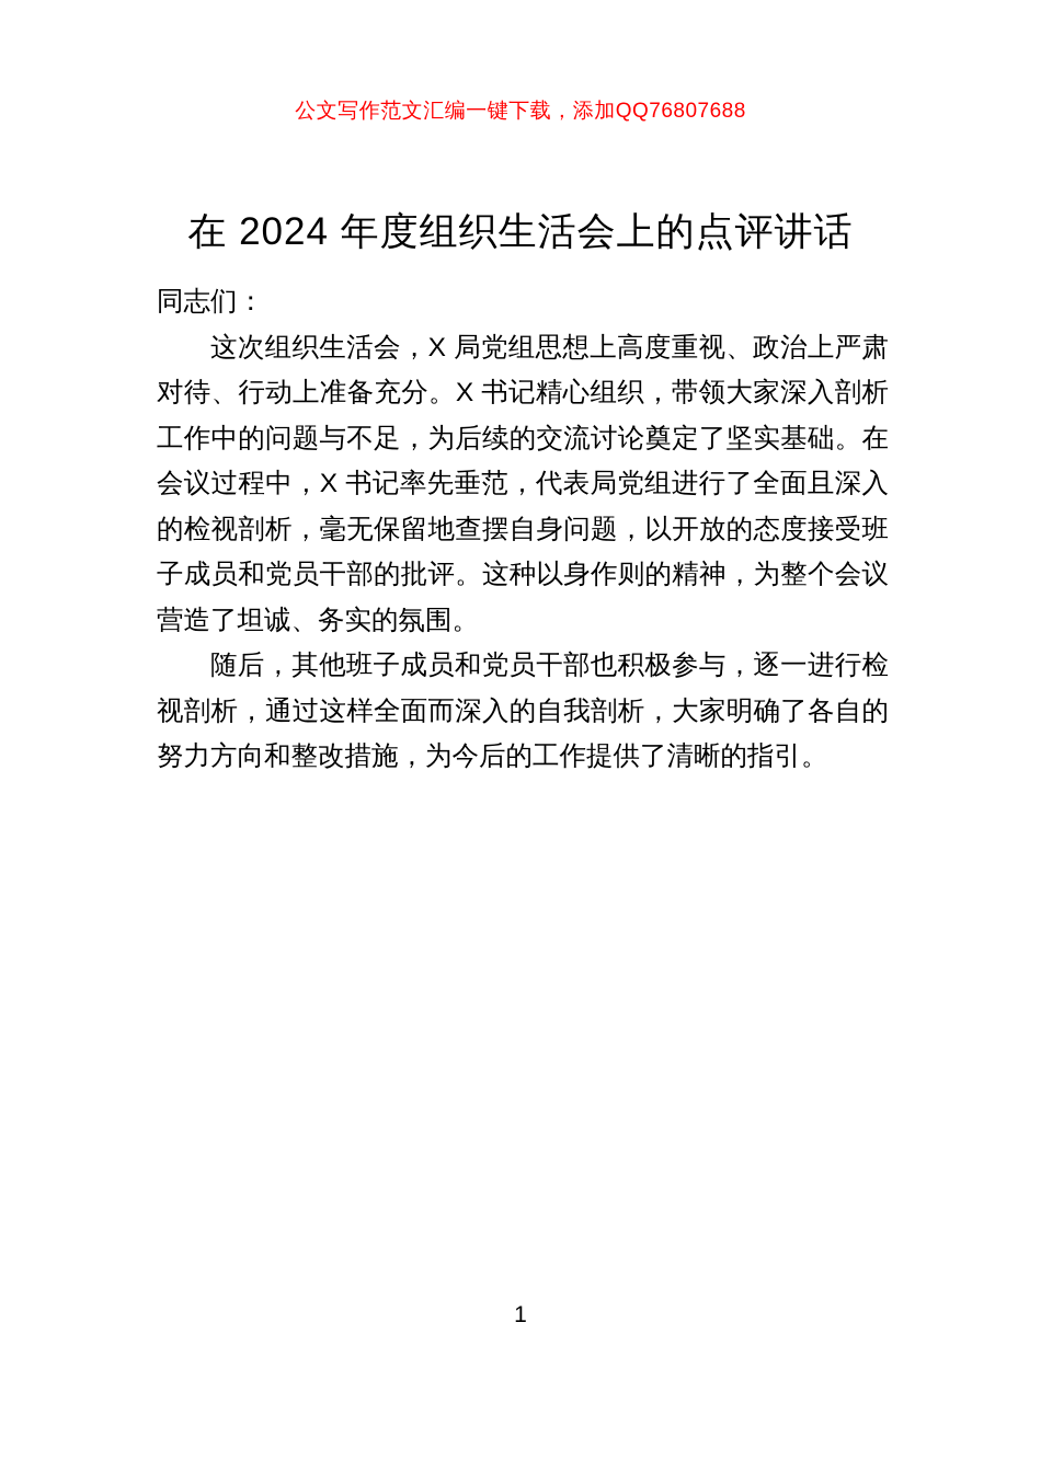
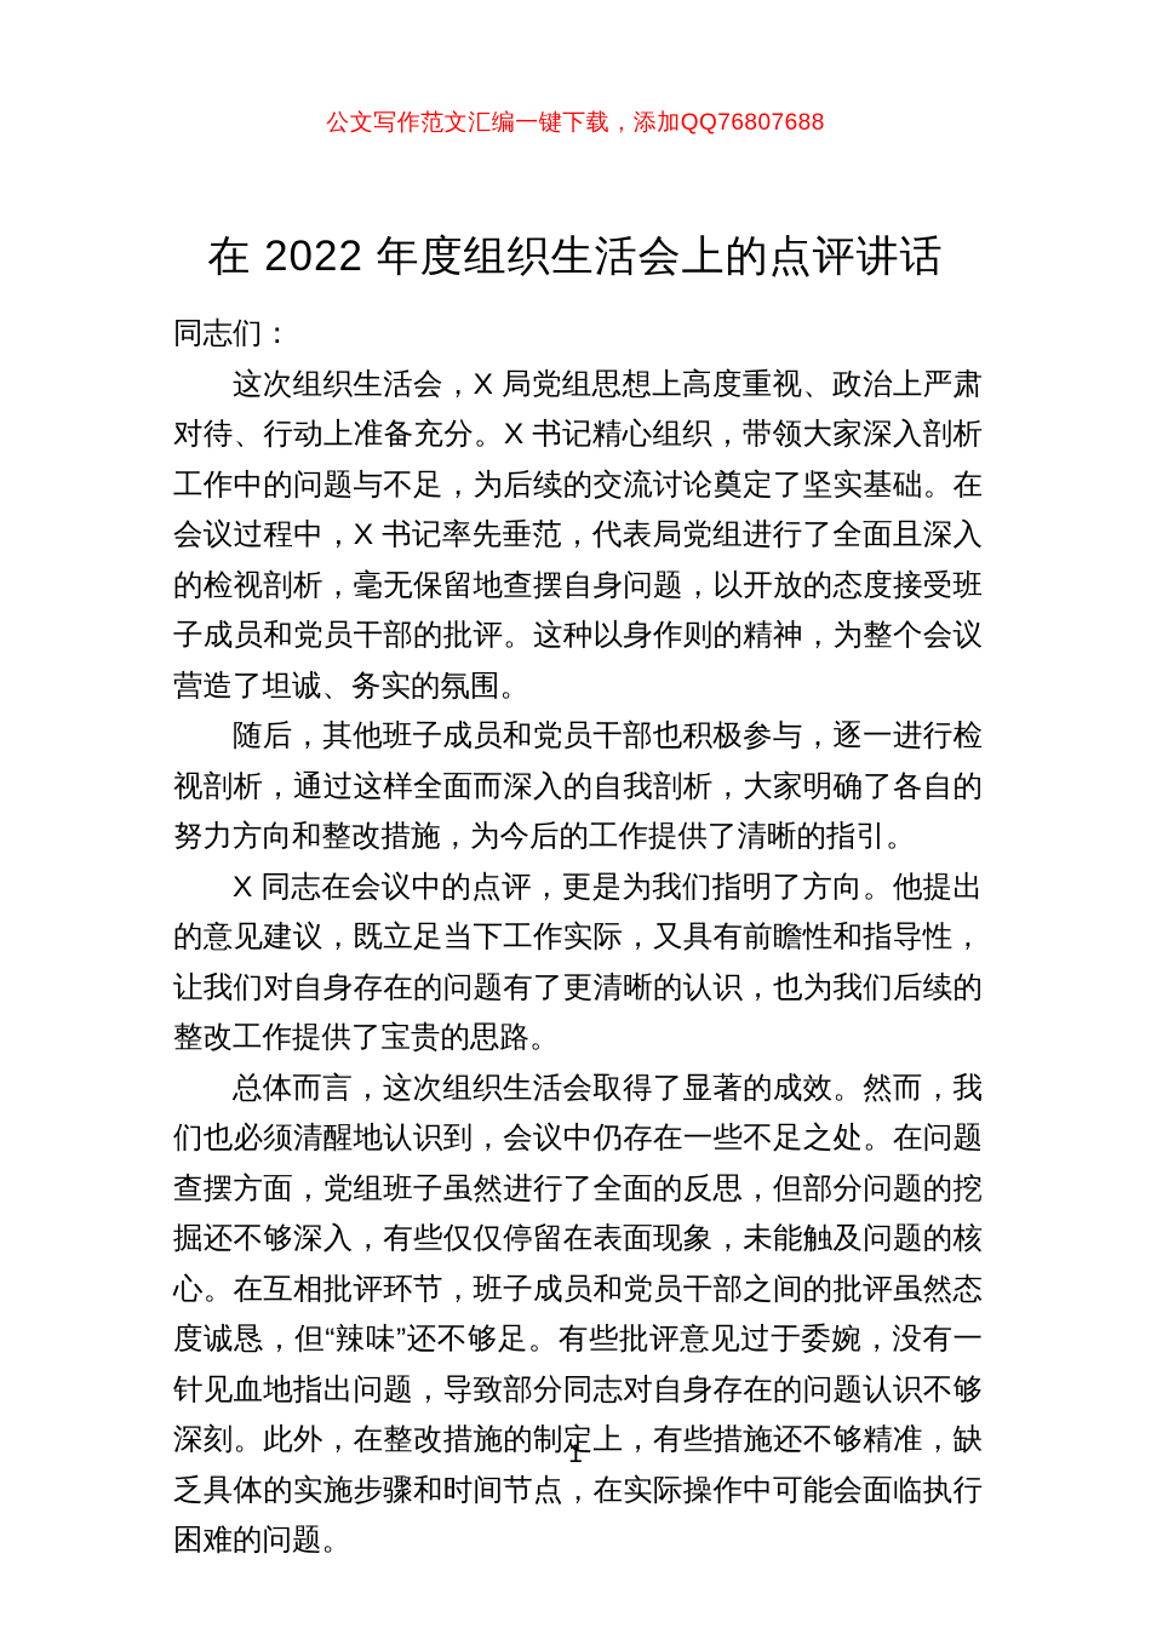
  公文写作范文汇编一键下载，添加QQ76807688
- 在 2024 年度组织生活会上的点评讲话
+ 在 2022 年度组织生活会上的点评讲话
  同志们：
  这次组织生活会，X 局党组思想上高度重视、政治上严肃对待、行动上准备充分。X 书记精心组织，带领大家深入剖析工作中的问题与不足，为后续的交流讨论奠定了坚实基础。在会议过程中，X 书记率先垂范，代表局党组进行了全面且深入的检视剖析，毫无保留地查摆自身问题，以开放的态度接受班子成员和党员干部的批评。这种以身作则的精神，为整个会议营造了坦诚、务实的氛围。
  随后，其他班子成员和党员干部也积极参与，逐一进行检视剖析，通过这样全面而深入的自我剖析，大家明确了各自的努力方向和整改措施，为今后的工作提供了清晰的指引。
+ X 同志在会议中的点评，更是为我们指明了方向。他提出的意见建议，既立足当下工作实际，又具有前瞻性和指导性，让我们对自身存在的问题有了更清晰的认识，也为我们后续的整改工作提供了宝贵的思路。
+ 总体而言，这次组织生活会取得了显著的成效。然而，我们也必须清醒地认识到，会议中仍存在一些不足之处。在问题查摆方面，党组班子虽然进行了全面的反思，但部分问题的挖掘还不够深入，有些仅仅停留在表面现象，未能触及问题的核心。在互相批评环节，班子成员和党员干部之间的批评虽然态度诚恳，但“辣味”还不够足。有些批评意见过于委婉，没有一针见血地指出问题，导致部分同志对自身存在的问题认识不够深刻。此外，在整改措施的制定上，有些措施还不够精准，缺乏具体的实施步骤和时间节点，在实际操作中可能会面临执行困难的问题。
  1
